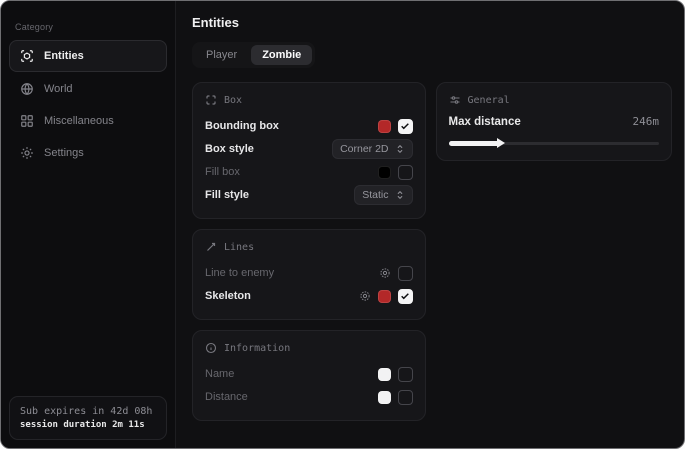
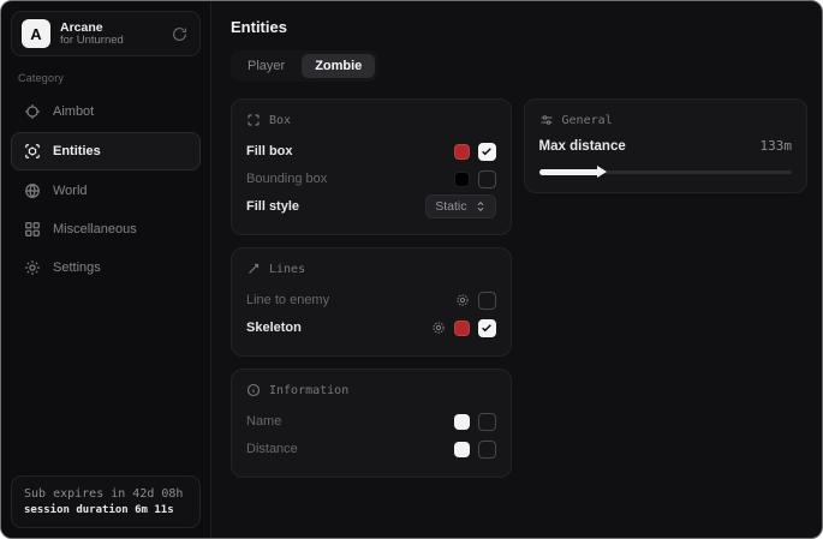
+ A
+ Arcane
+ for Unturned
  Category
+ Aimbot
  Entities
  World
  Miscellaneous
  Settings
  Sub expires in 42d 08h
- session duration 2m 11s
+ session duration 6m 11s
  Entities
  Player
  Zombie
  Box
- Bounding box
+ Fill box
- Box style
- Corner 2D
- Fill box
+ Bounding box
  Fill style
  Static
  Lines
  Line to enemy
  Skeleton
  Information
  Name
  Distance
  General
  Max distance
- 246m
+ 133m
